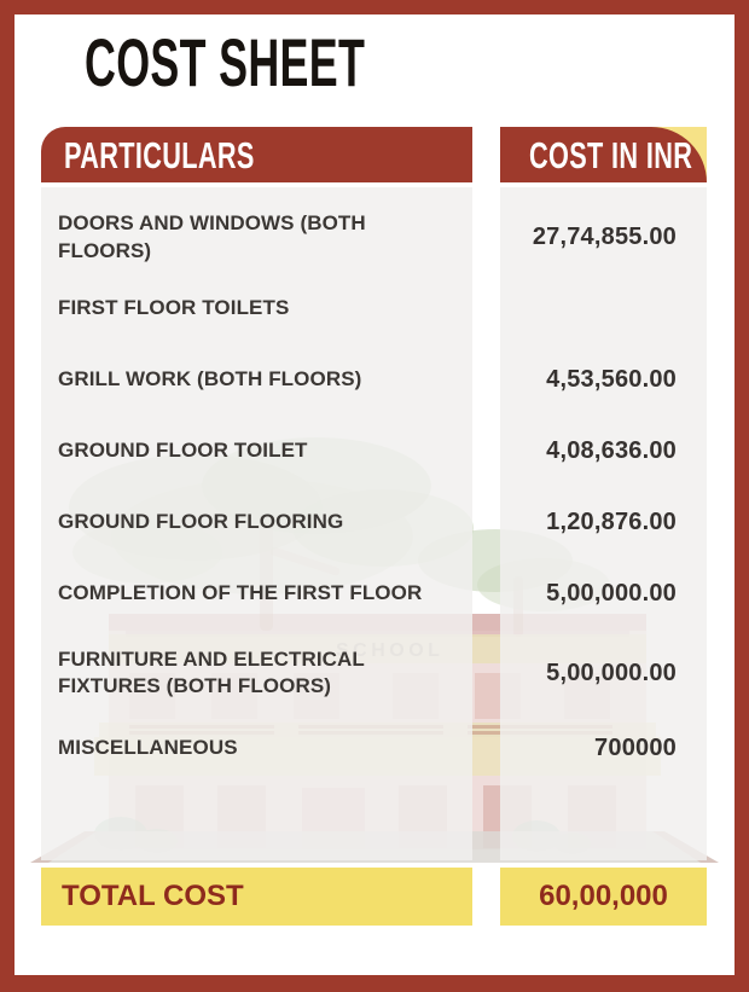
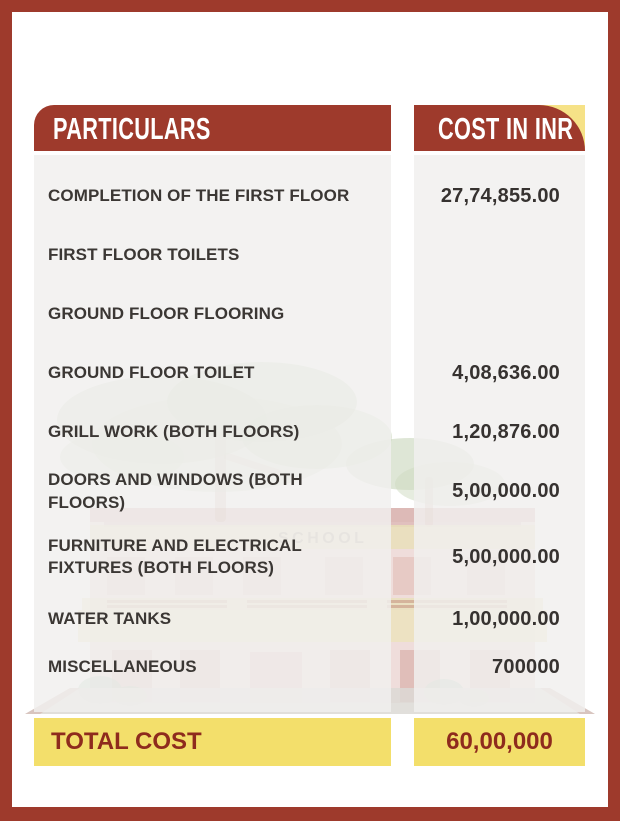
  SCHOOL
- COST SHEET
  PARTICULARS
  COST IN INR
- DOORS AND WINDOWS (BOTH FLOORS)
+ COMPLETION OF THE FIRST FLOOR
  27,74,855.00
  FIRST FLOOR TOILETS
- GRILL WORK (BOTH FLOORS)
+ GROUND FLOOR FLOORING
- 4,53,560.00
  GROUND FLOOR TOILET
  4,08,636.00
- GROUND FLOOR FLOORING
+ GRILL WORK (BOTH FLOORS)
  1,20,876.00
- COMPLETION OF THE FIRST FLOOR
+ DOORS AND WINDOWS (BOTH FLOORS)
  5,00,000.00
  FURNITURE AND ELECTRICAL FIXTURES (BOTH FLOORS)
  5,00,000.00
+ WATER TANKS
+ 1,00,000.00
  MISCELLANEOUS
  700000
  TOTAL COST
  60,00,000
